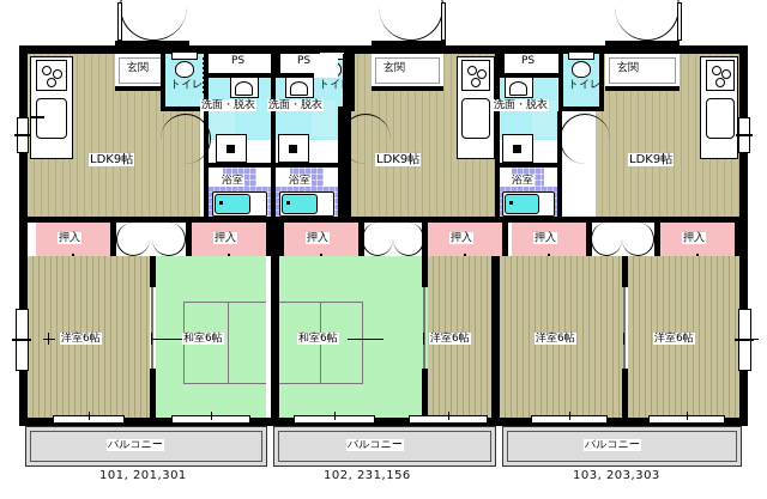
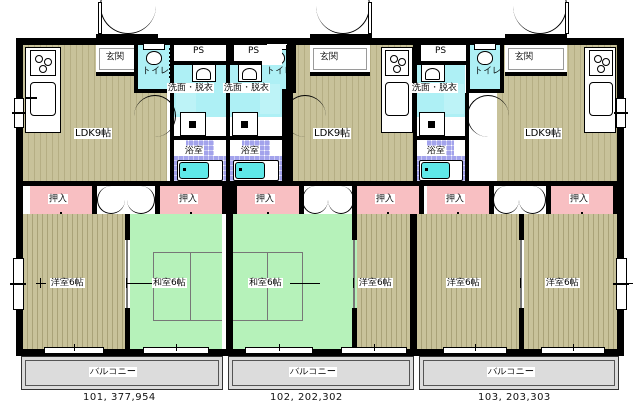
  LDK9帖
  LDK9帖
  LDK9帖
  玄関
  玄関
  玄関
  トイレ
  トイレ
  トイレ
  PS
  PS
  PS
  洗面・脱衣
  洗面・脱衣
  洗面・脱衣
  浴室
  浴室
  浴室
  押入
  押入
  押入
  押入
  押入
  押入
  洋室6帖
  和室6帖
  和室6帖
  洋室6帖
  洋室6帖
  洋室6帖
  バルコニー
  バルコニー
  バルコニー
- 101, 201,301
+ 101, 377,954
- 102, 231,156
+ 102, 202,302
  103, 203,303
